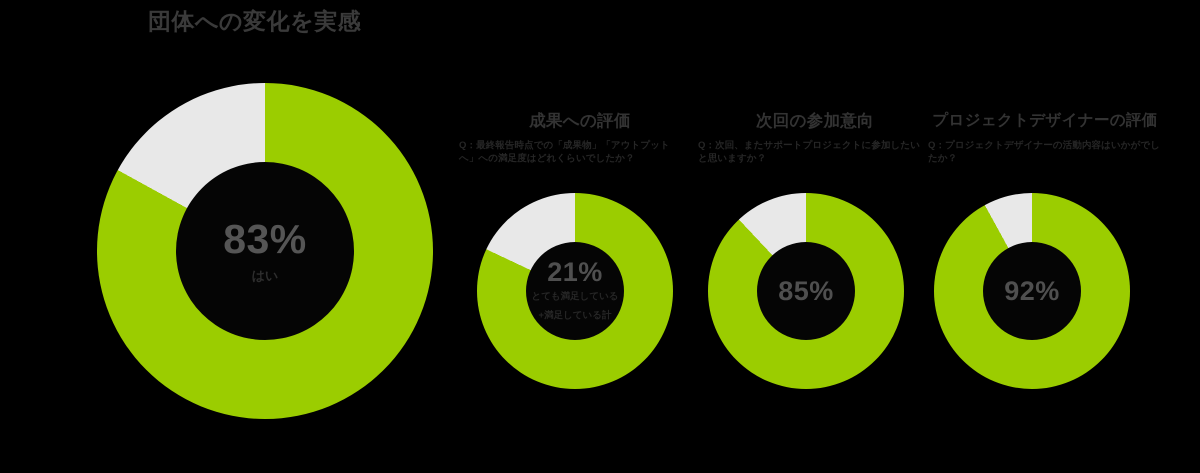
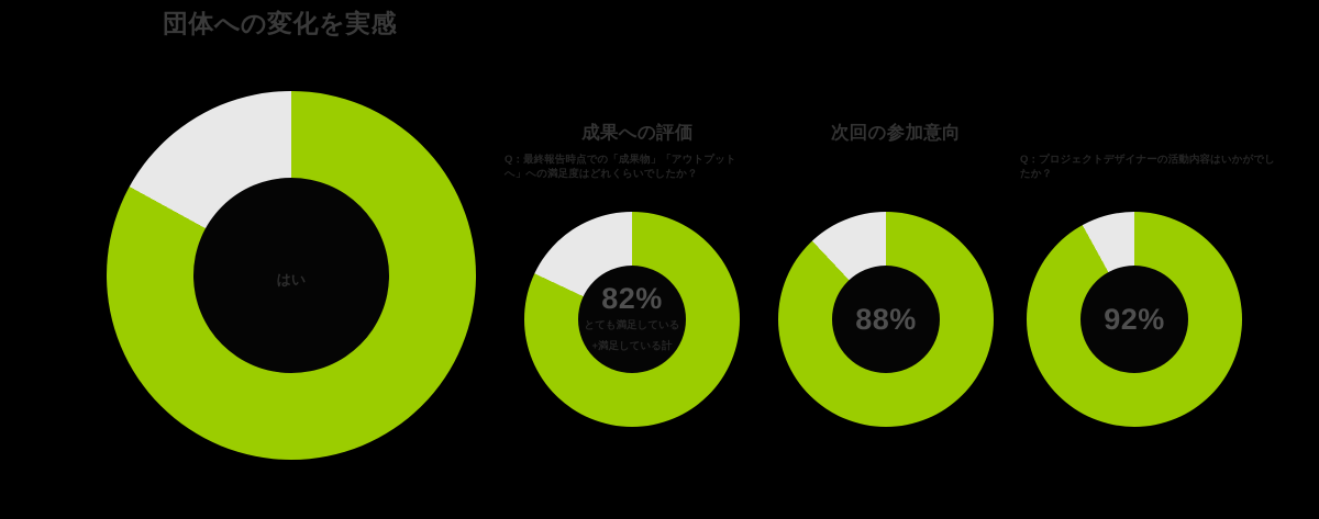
  団体への変化を実感
- 83%
  はい
  成果への評価
  Q：最終報告時点での「成果物」「アウトプットへ」への満足度はどれくらいでしたか？
- 21%
+ 82%
  とても満足している
  +満足している計
  次回の参加意向
- Q：次回、またサポートプロジェクトに参加したいと思いますか？
- 85%
+ 88%
- プロジェクトデザイナーの評価
  Q：プロジェクトデザイナーの活動内容はいかがでしたか？
  92%
